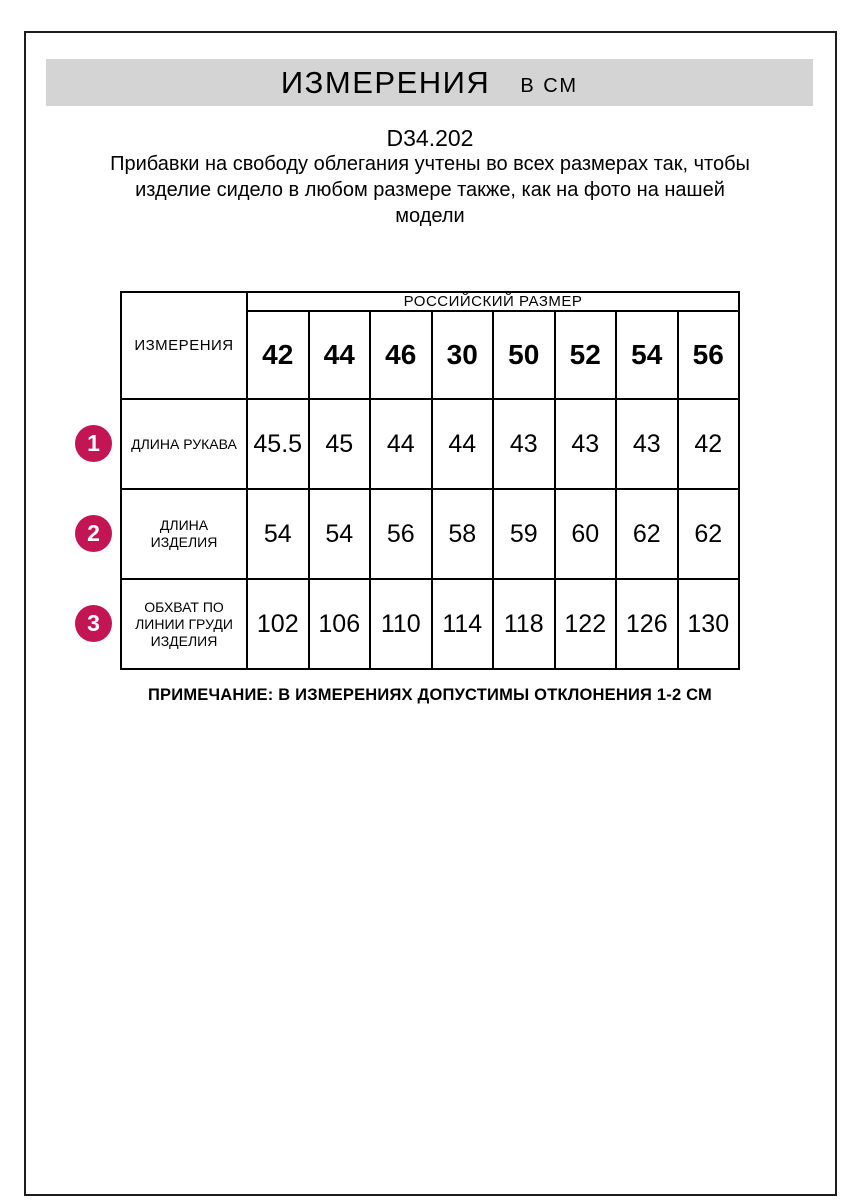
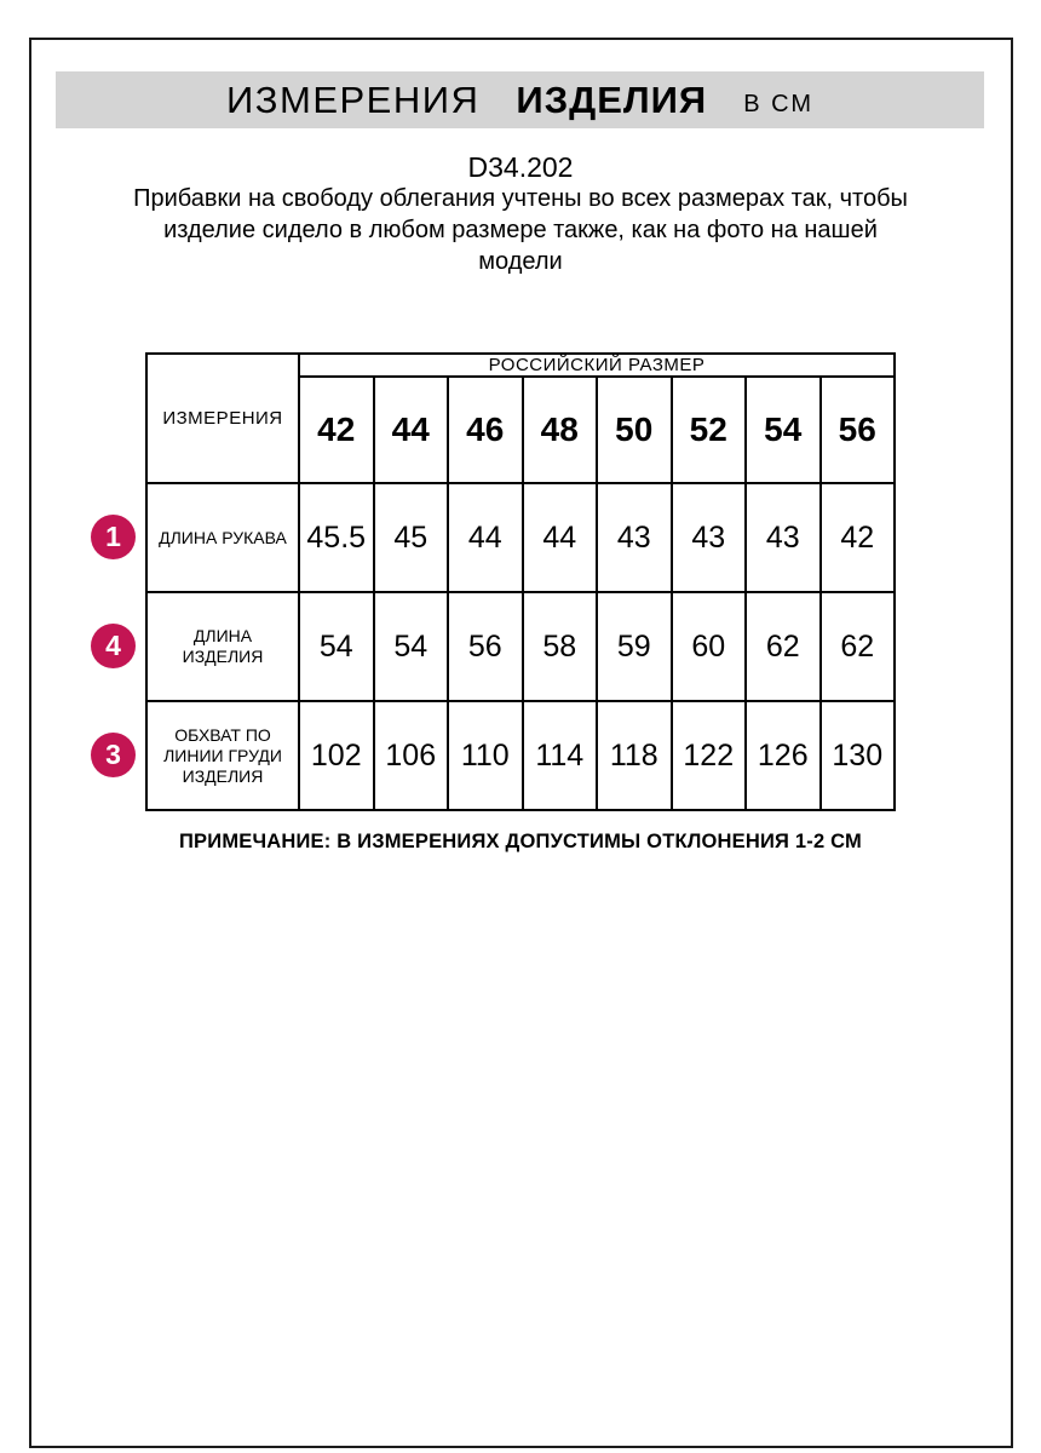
  ИЗМЕРЕНИЯ
+ ИЗДЕЛИЯ
  В СМ
  D34.202
  Прибавки на свободу облегания учтены во всех размерах так, чтобы
  изделие сидело в любом размере также, как на фото на нашей
  модели
  ИЗМЕРЕНИЯ	РОССИЙСКИЙ РАЗМЕР
- 42	44	46	30	50	52	54	56
+ 42	44	46	48	50	52	54	56
  ДЛИНА РУКАВА	45.5	45	44	44	43	43	43	42
  ДЛИНА ИЗДЕЛИЯ	54	54	56	58	59	60	62	62
  ОБХВАТ ПО ЛИНИИ ГРУДИ ИЗДЕЛИЯ	102	106	110	114	118	122	126	130
  1
- 2
+ 4
  3
  ПРИМЕЧАНИЕ: В ИЗМЕРЕНИЯХ ДОПУСТИМЫ ОТКЛОНЕНИЯ 1-2 СМ
